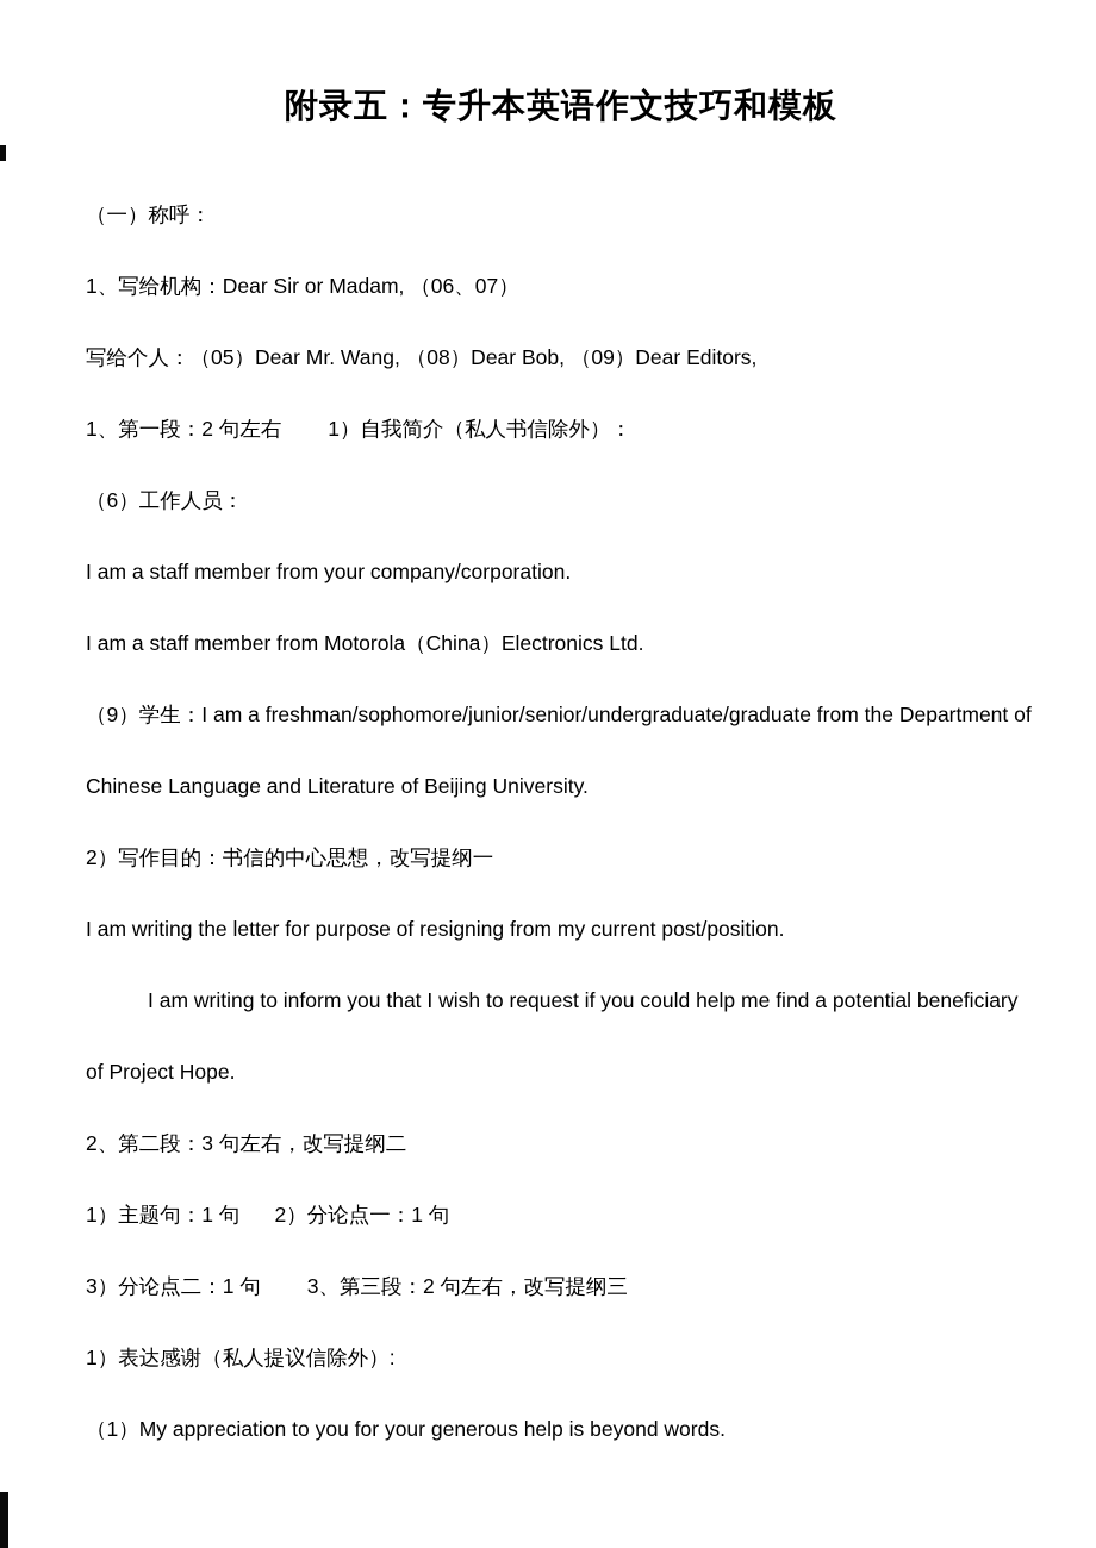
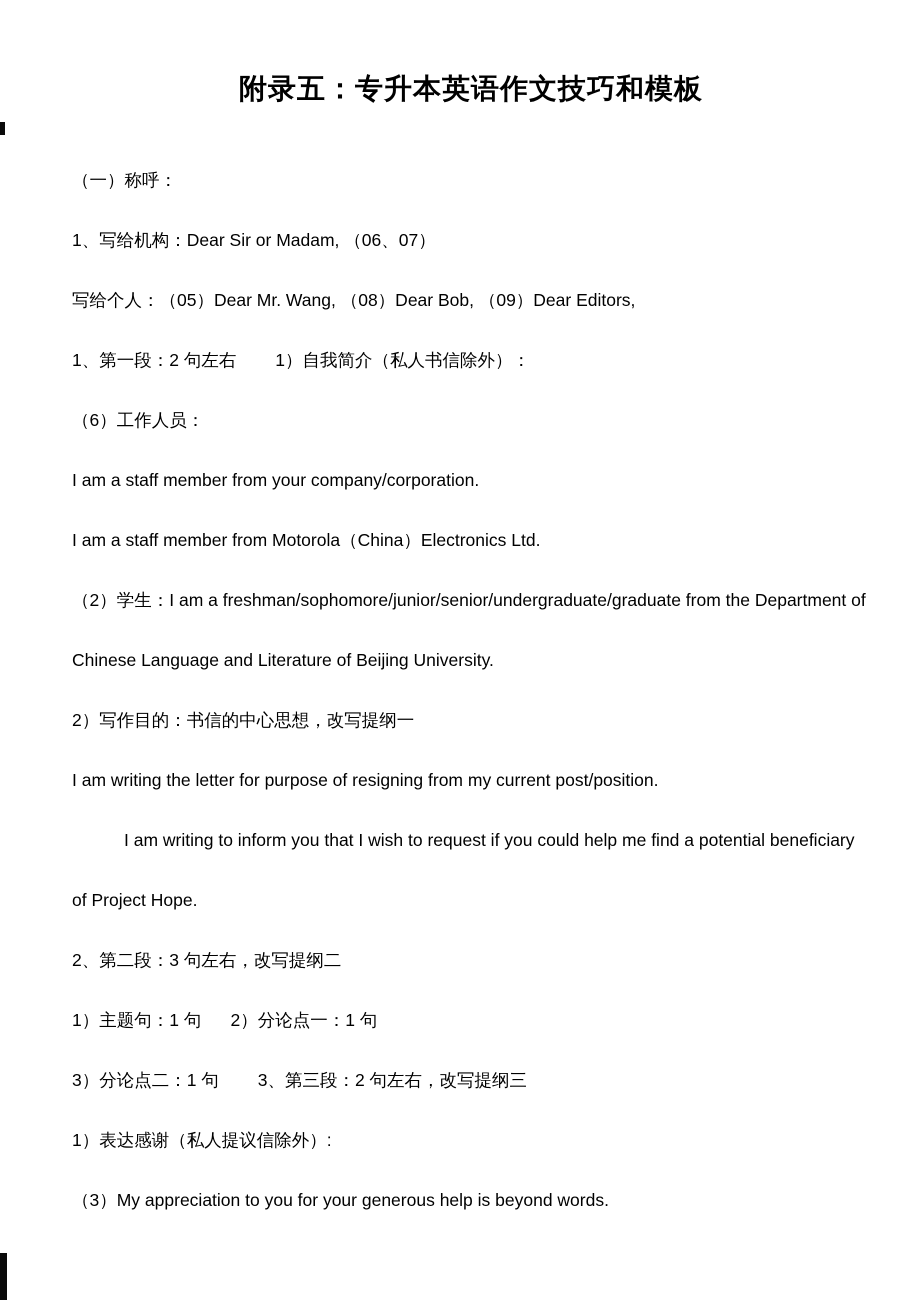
  附录五：专升本英语作文技巧和模板
  （一）称呼：
  1、写给机构：Dear Sir or Madam, （06、07）
  写给个人：（05）Dear Mr. Wang, （08）Dear Bob, （09）Dear Editors,
  1、第一段：2 句左右 1）自我简介（私人书信除外）：
  （6）工作人员：
  I am a staff member from your company/corporation.
  I am a staff member from Motorola（China）Electronics Ltd.
- （9）学生：I am a freshman/sophomore/junior/senior/undergraduate/graduate from the Department of Chinese Language and Literature of Beijing University.
+ （2）学生：I am a freshman/sophomore/junior/senior/undergraduate/graduate from the Department of Chinese Language and Literature of Beijing University.
  2）写作目的：书信的中心思想，改写提纲一
  I am writing the letter for purpose of resigning from my current post/position.
  I am writing to inform you that I wish to request if you could help me find a potential beneficiary of Project Hope.
  2、第二段：3 句左右，改写提纲二
  1）主题句：1 句 2）分论点一：1 句
  3）分论点二：1 句 3、第三段：2 句左右，改写提纲三
  1）表达感谢（私人提议信除外）:
- （1）My appreciation to you for your generous help is beyond words.
+ （3）My appreciation to you for your generous help is beyond words.
